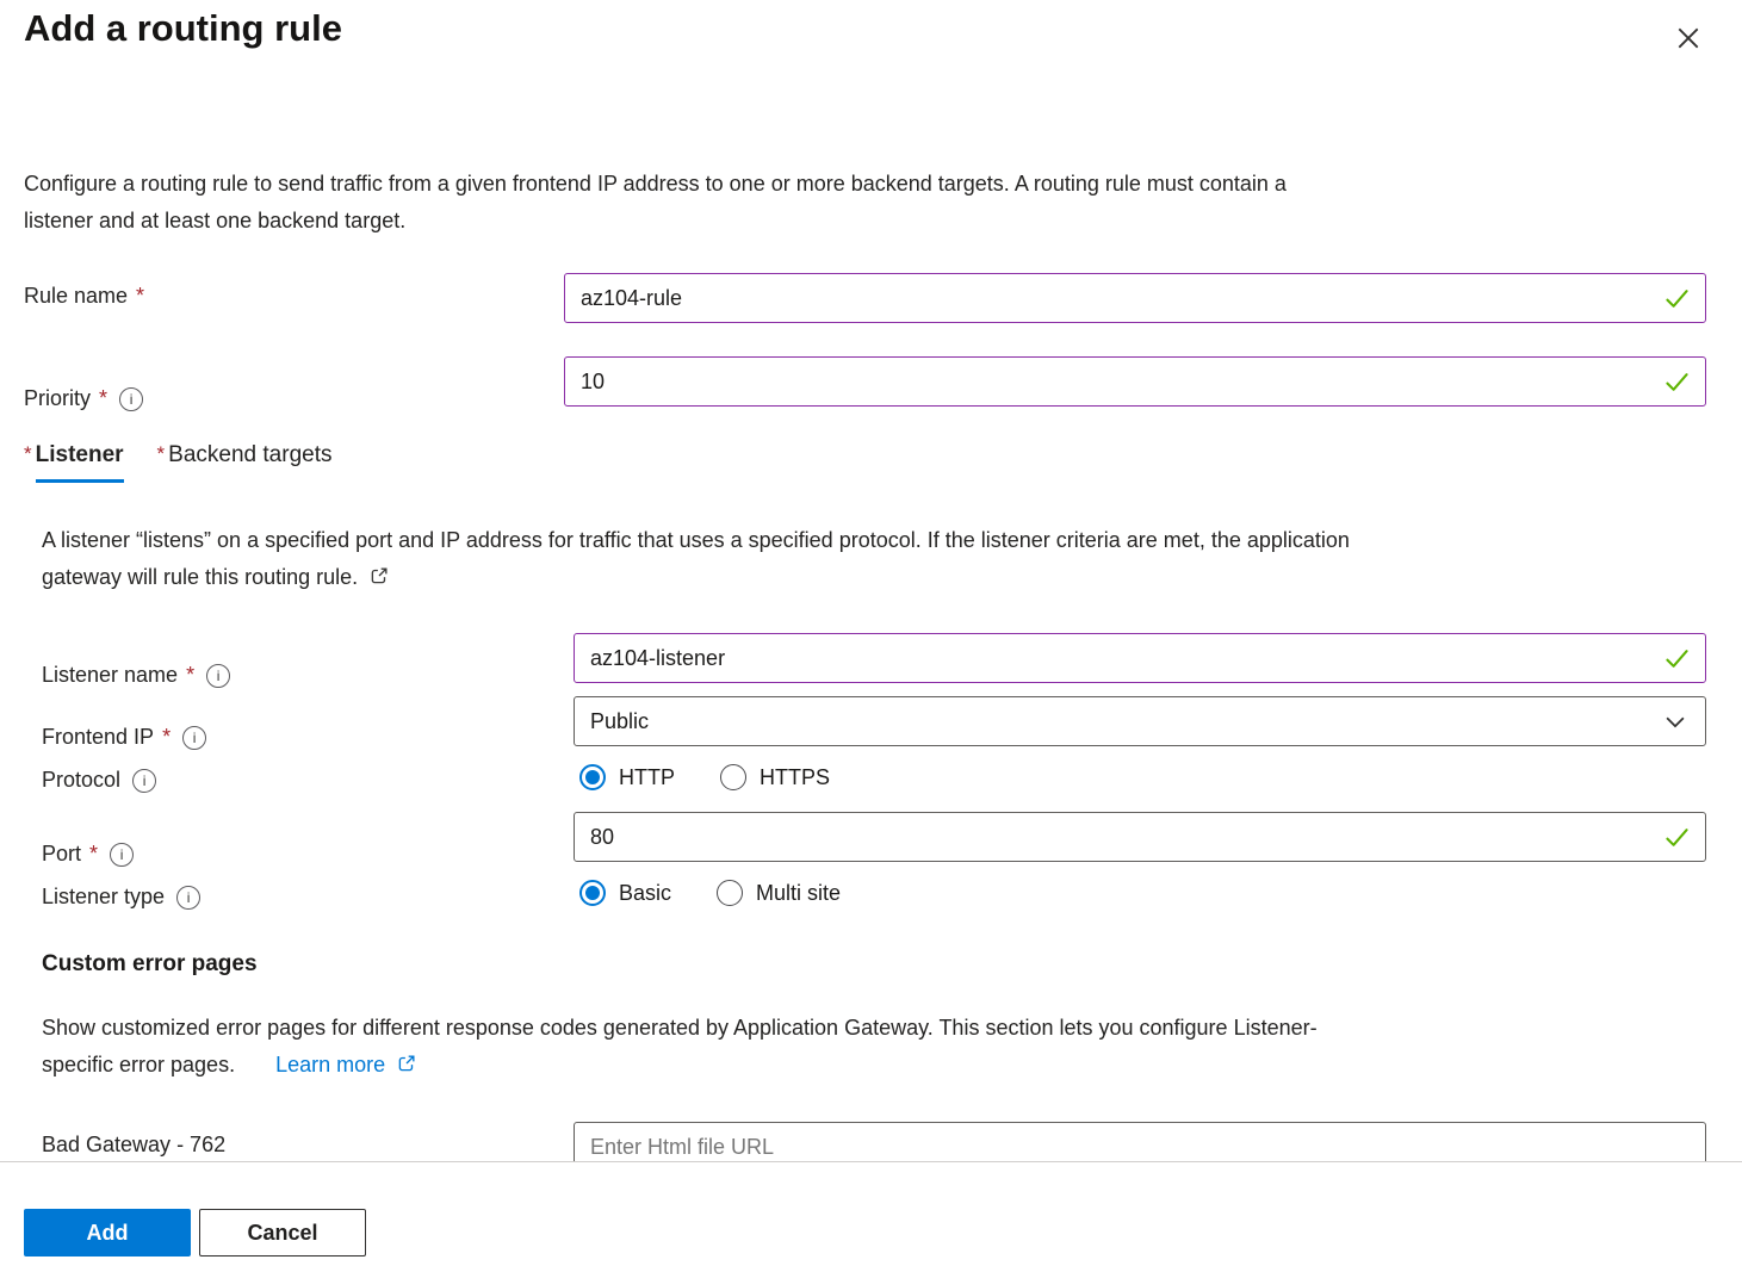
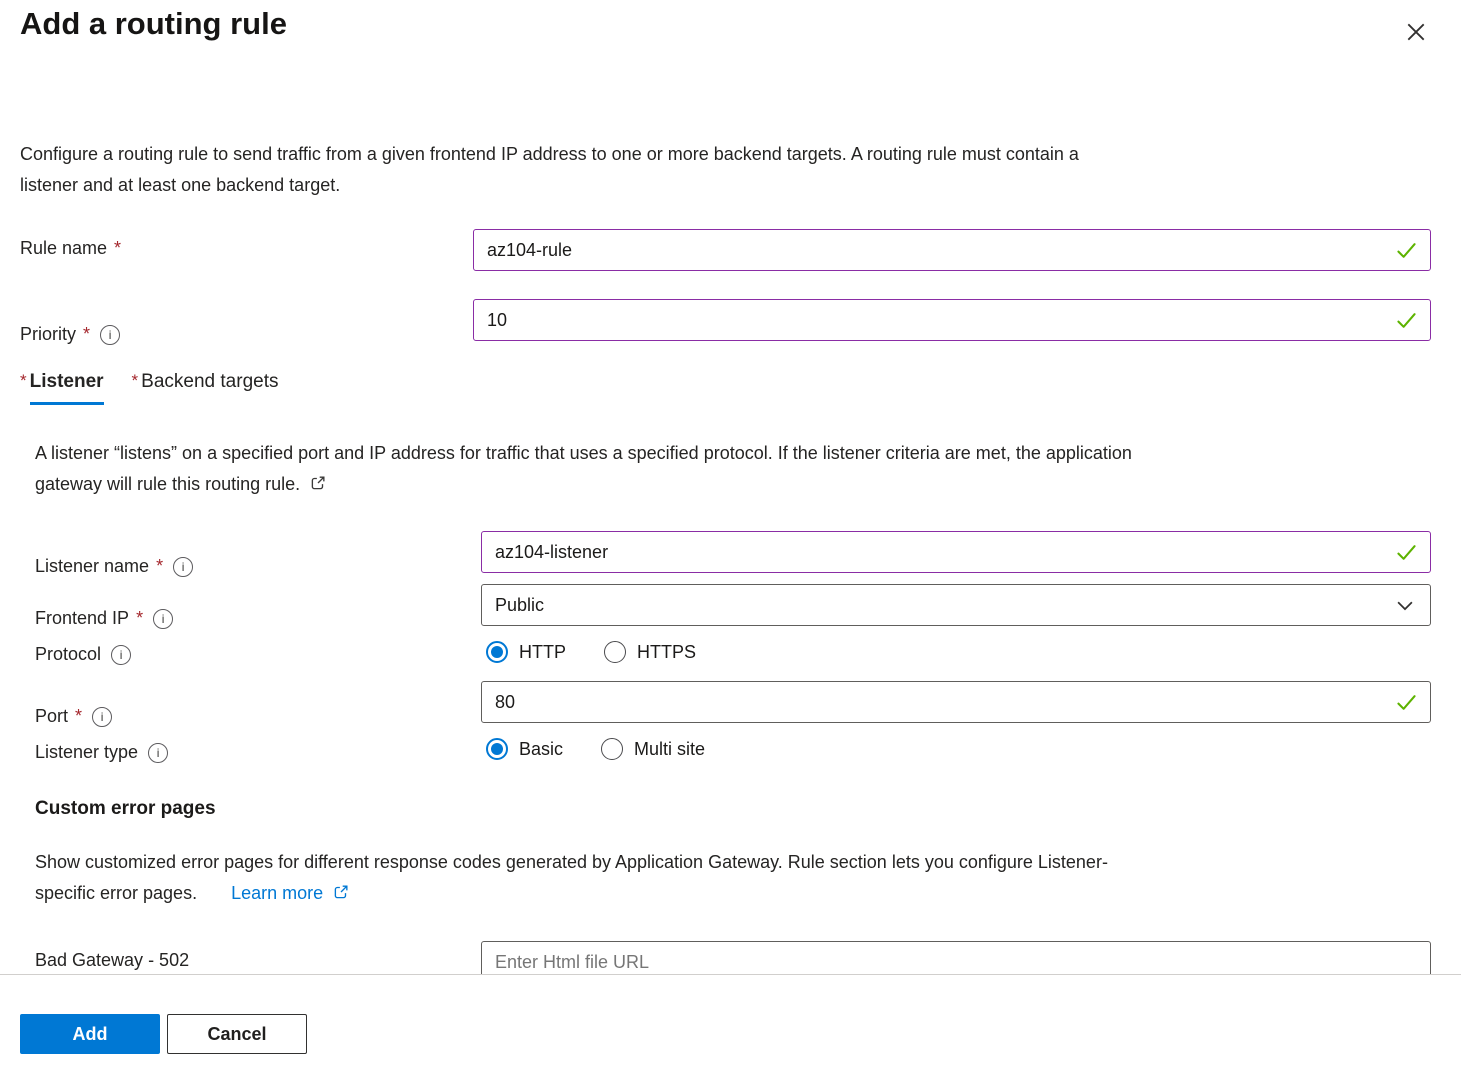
  Add a routing rule
  Configure a routing rule to send traffic from a given frontend IP address to one or more backend targets. A routing rule must contain a
  listener and at least one backend target.
  Rule name
  *
  az104-rule
  Priority
  *
  i
  10
  *
  Listener
  *
  Backend targets
  A listener “listens” on a specified port and IP address for traffic that uses a specified protocol. If the listener criteria are met, the application
  gateway will rule this routing rule.
  Listener name
  *
  i
  az104-listener
  Frontend IP
  *
  i
  Public
  Protocol
  i
  HTTP
  HTTPS
  Port
  *
  i
  80
  Listener type
  i
  Basic
  Multi site
  Custom error pages
- Show customized error pages for different response codes generated by Application Gateway. This section lets you configure Listener-
+ Show customized error pages for different response codes generated by Application Gateway. Rule section lets you configure Listener-
  specific error pages. Learn more
- Bad Gateway - 762
+ Bad Gateway - 502
  Enter Html file URL
  Add
  Cancel
